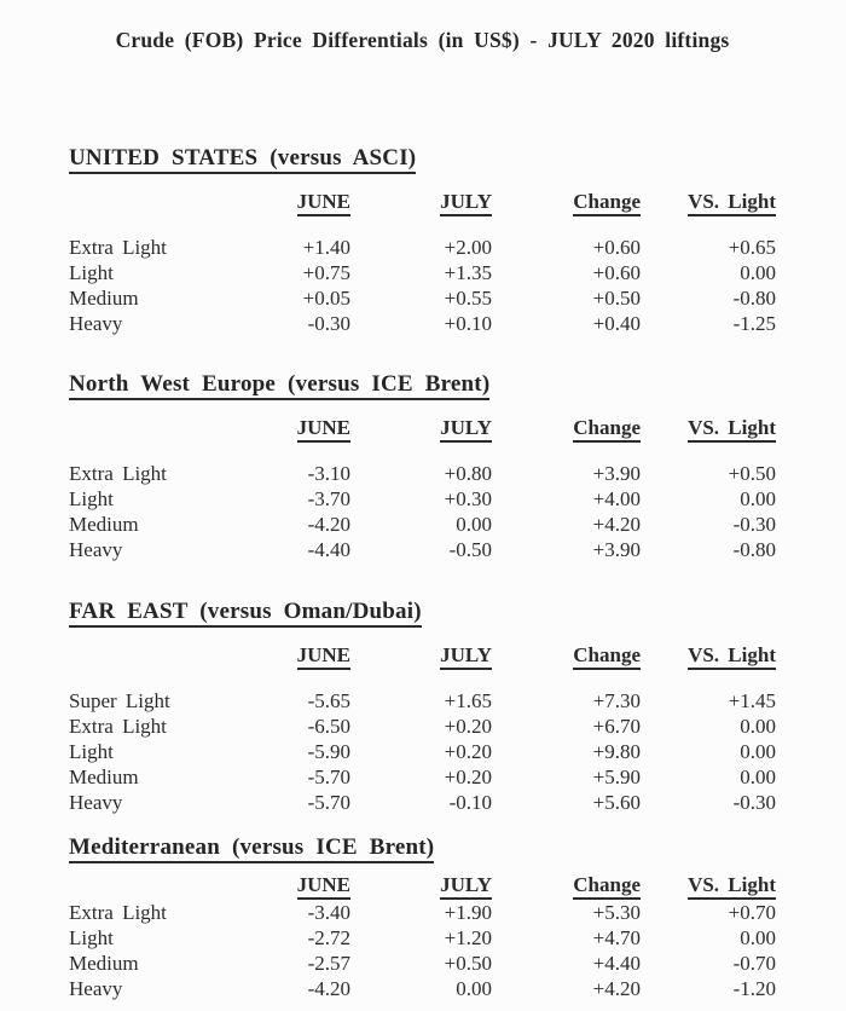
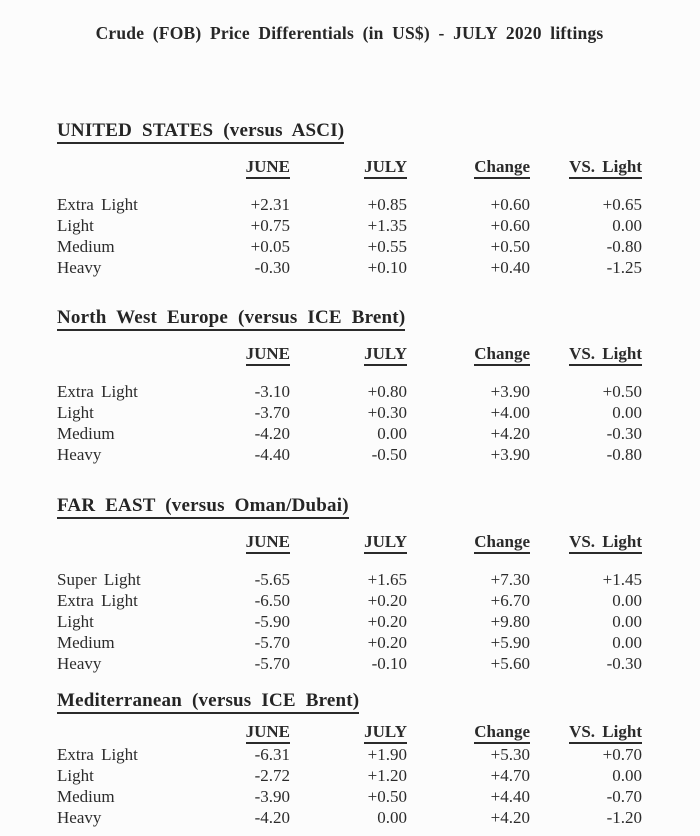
  Crude (FOB) Price Differentials (in US$) - JULY 2020 liftings
  UNITED STATES (versus ASCI)
  JUNE
  JULY
  Change
  VS. Light
  Extra Light
- +1.40
+ +2.31
- +2.00
+ +0.85
  +0.60
  +0.65
  Light
  +0.75
  +1.35
  +0.60
  0.00
  Medium
  +0.05
  +0.55
  +0.50
  -0.80
  Heavy
  -0.30
  +0.10
  +0.40
  -1.25
  North West Europe (versus ICE Brent)
  JUNE
  JULY
  Change
  VS. Light
  Extra Light
  -3.10
  +0.80
  +3.90
  +0.50
  Light
  -3.70
  +0.30
  +4.00
  0.00
  Medium
  -4.20
  0.00
  +4.20
  -0.30
  Heavy
  -4.40
  -0.50
  +3.90
  -0.80
  FAR EAST (versus Oman/Dubai)
  JUNE
  JULY
  Change
  VS. Light
  Super Light
  -5.65
  +1.65
  +7.30
  +1.45
  Extra Light
  -6.50
  +0.20
  +6.70
  0.00
  Light
  -5.90
  +0.20
  +9.80
  0.00
  Medium
  -5.70
  +0.20
  +5.90
  0.00
  Heavy
  -5.70
  -0.10
  +5.60
  -0.30
  Mediterranean (versus ICE Brent)
  JUNE
  JULY
  Change
  VS. Light
  Extra Light
- -3.40
+ -6.31
  +1.90
  +5.30
  +0.70
  Light
  -2.72
  +1.20
  +4.70
  0.00
  Medium
- -2.57
+ -3.90
  +0.50
  +4.40
  -0.70
  Heavy
  -4.20
  0.00
  +4.20
  -1.20
